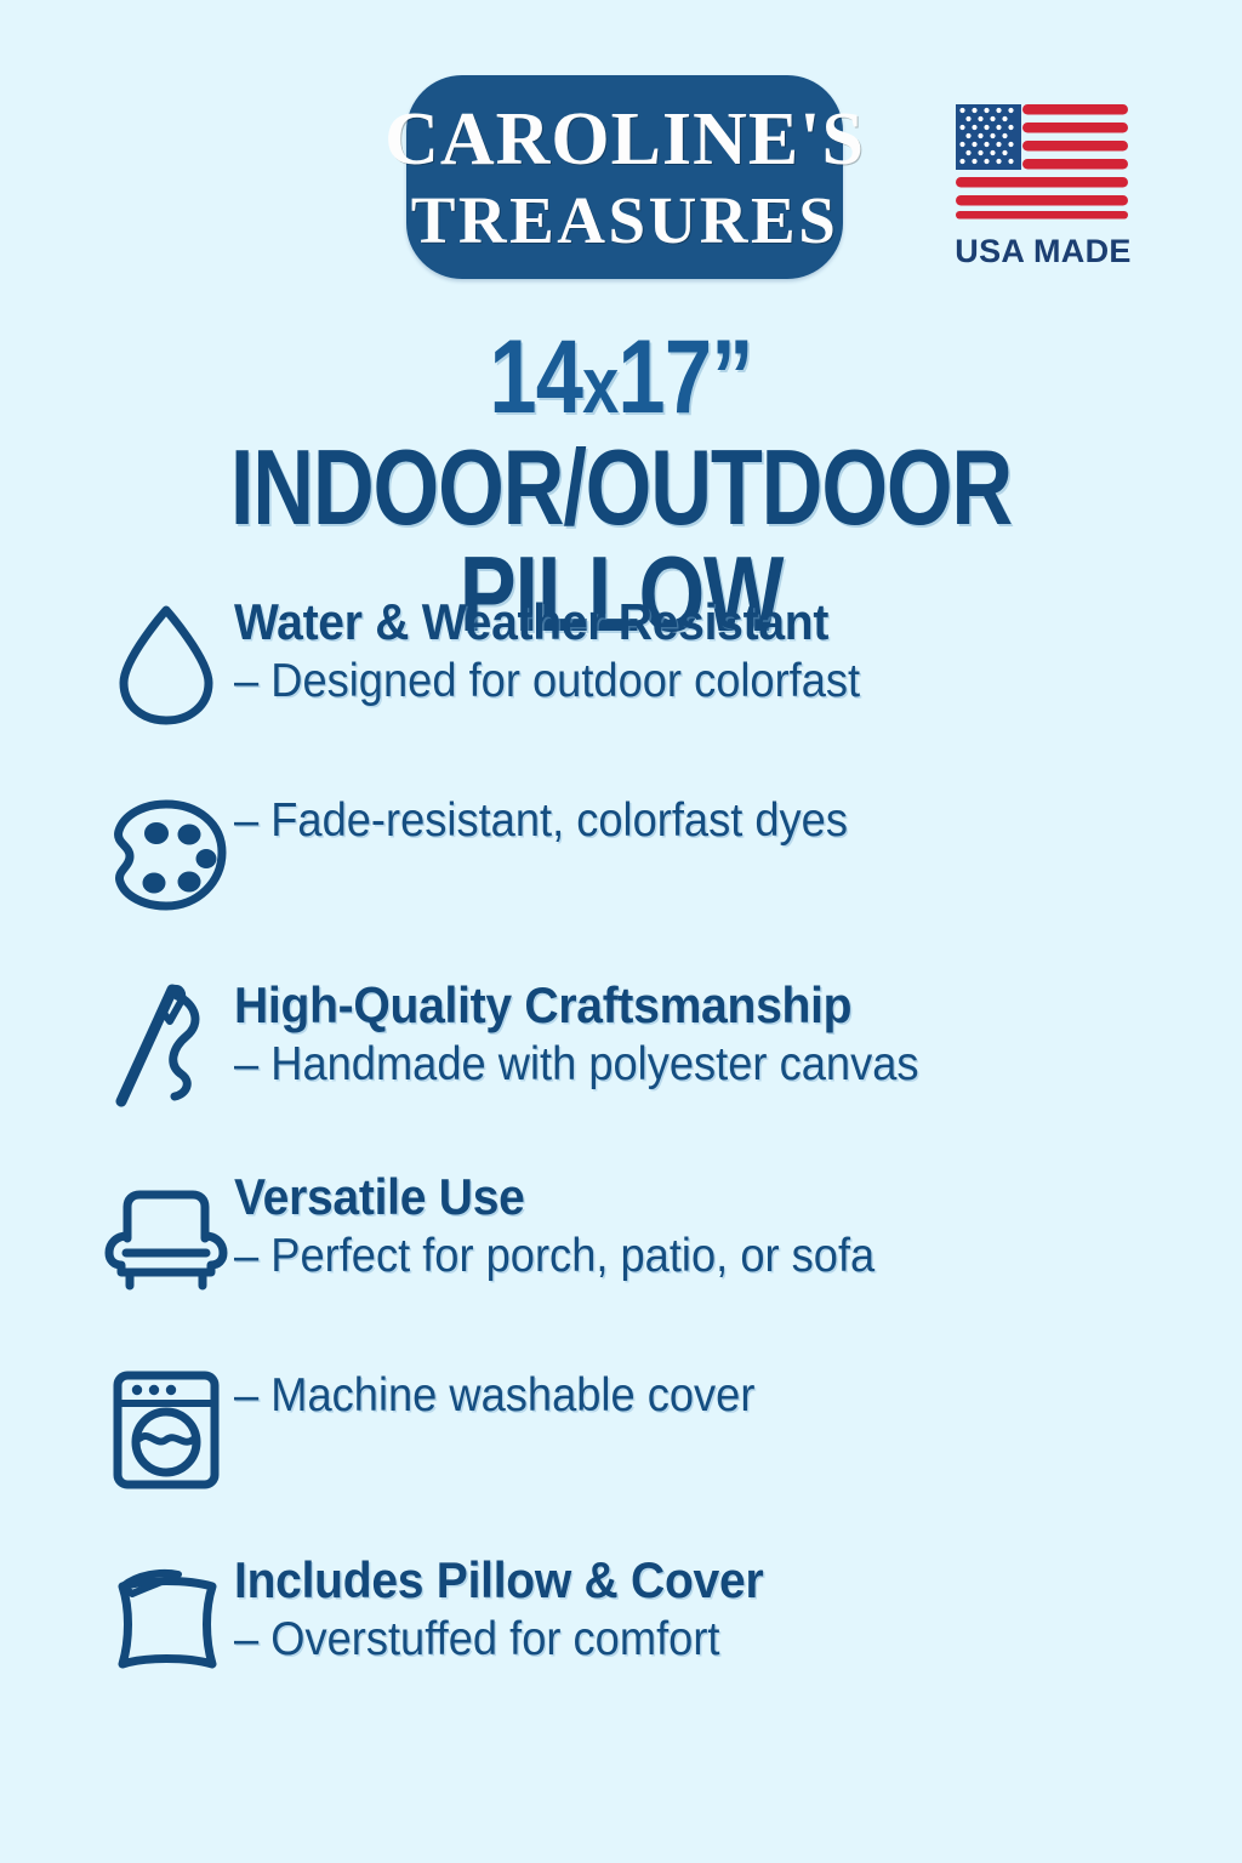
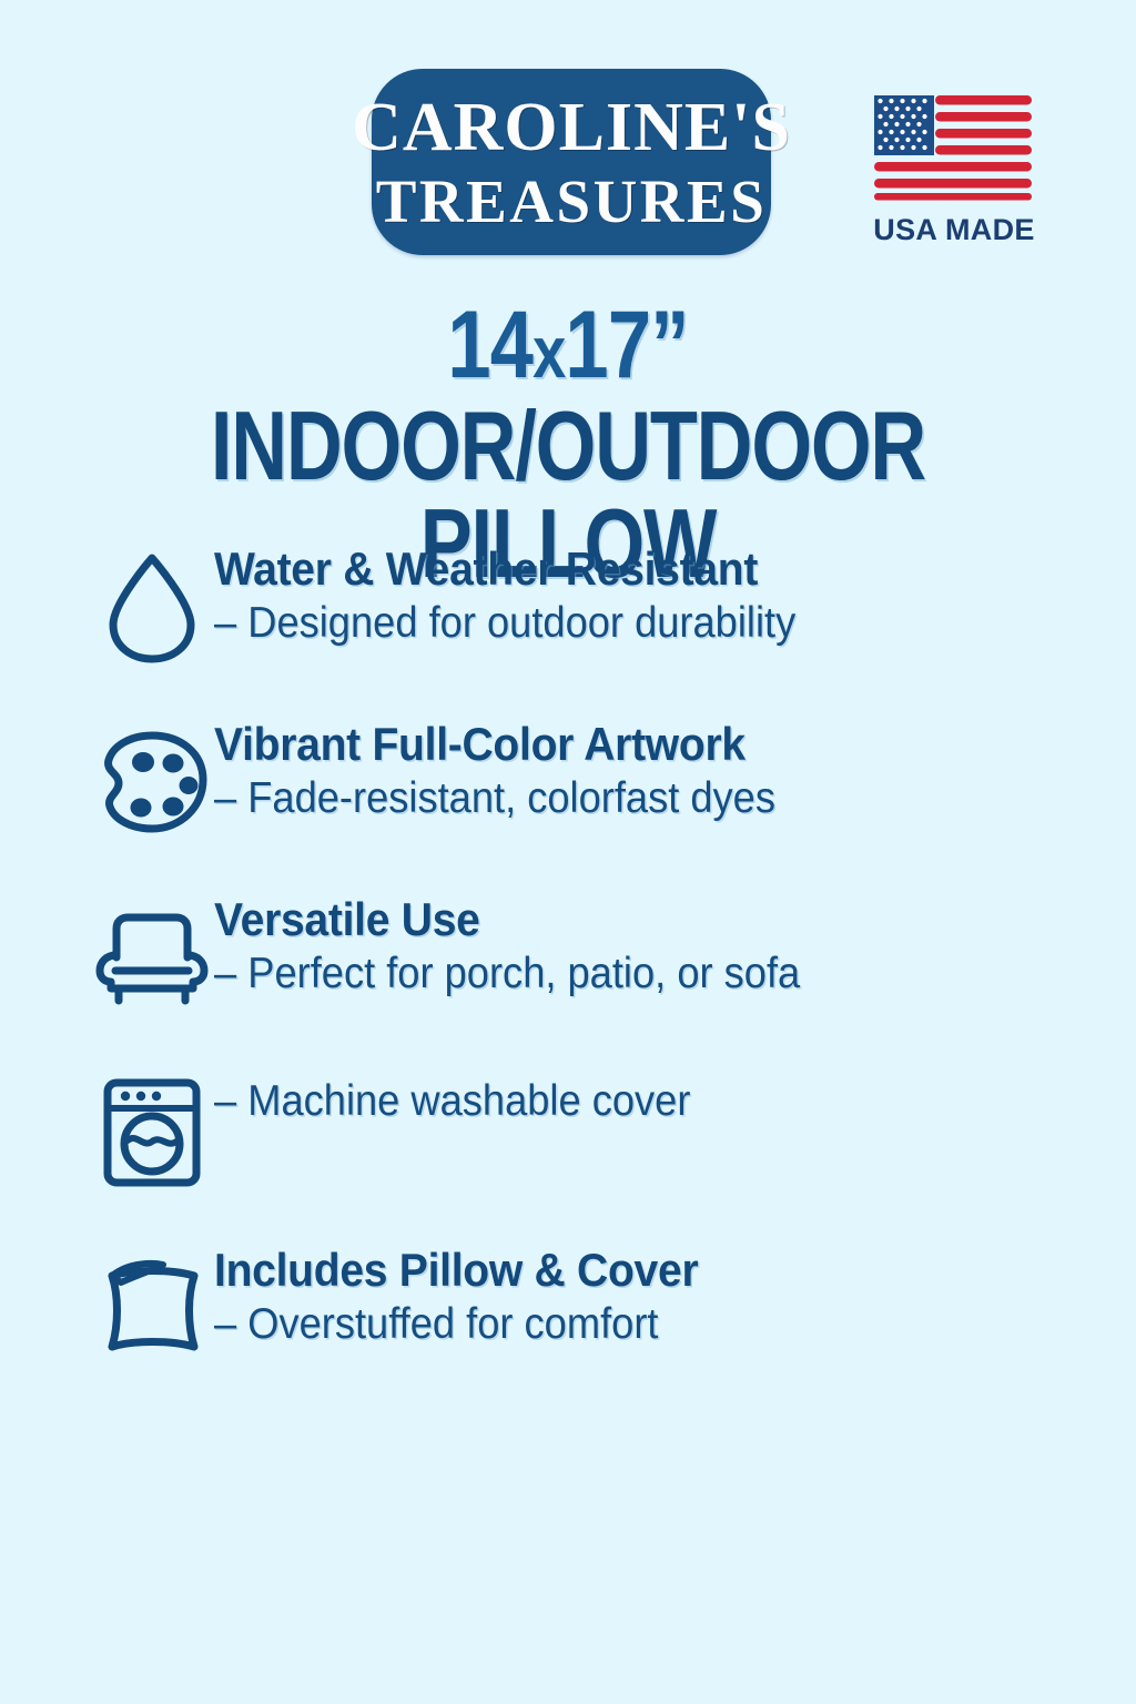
  CAROLINE'S
  TREASURES
  USA MADE
  14x17”
  INDOOR/OUTDOOR PILLOW
  Water & Weather Resistant
- – Designed for outdoor colorfast
+ – Designed for outdoor durability
+ Vibrant Full-Color Artwork
  – Fade-resistant, colorfast dyes
- High-Quality Craftsmanship
- – Handmade with polyester canvas
  Versatile Use
  – Perfect for porch, patio, or sofa
  – Machine washable cover
  Includes Pillow & Cover
  – Overstuffed for comfort
